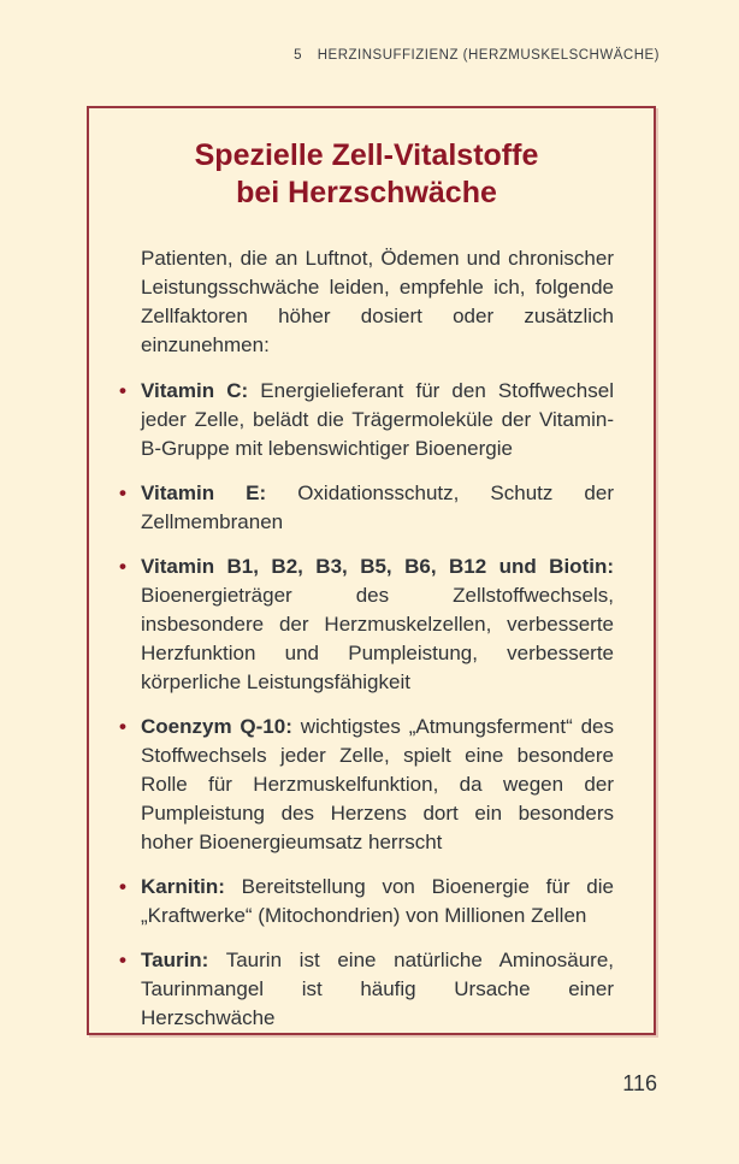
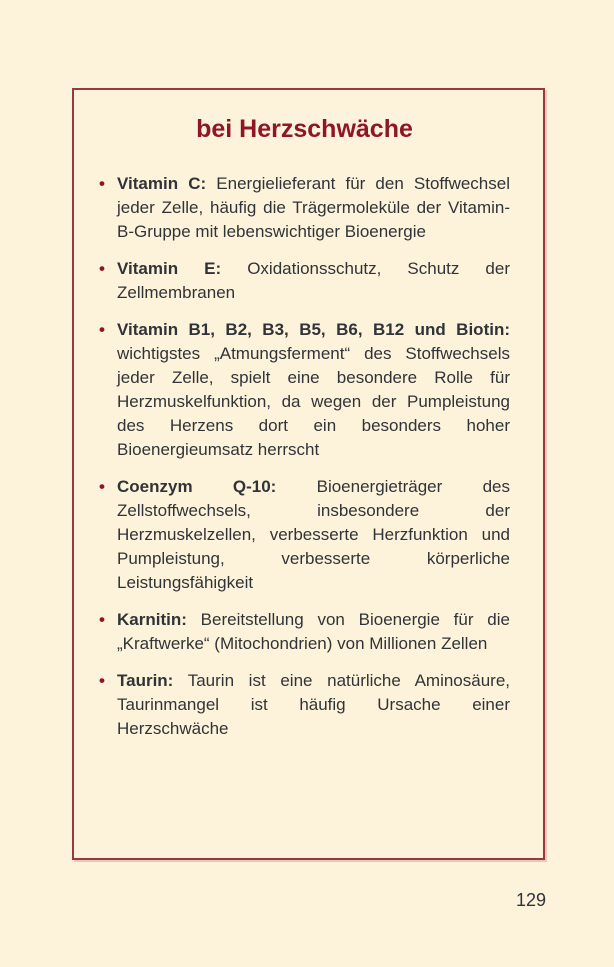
- 5 HERZINSUFFIZIENZ (HERZMUSKELSCHWÄCHE)
- Spezielle Zell-Vitalstoffe
  bei Herzschwäche
- Patienten, die an Luftnot, Ödemen und chronischer Leistungsschwäche leiden, empfehle ich, folgende Zellfaktoren höher dosiert oder zusätzlich einzunehmen:
  •
- Vitamin C: Energielieferant für den Stoffwechsel jeder Zelle, belädt die Trägermoleküle der Vitamin-B-Gruppe mit lebenswichtiger Bioenergie
+ Vitamin C: Energielieferant für den Stoffwechsel jeder Zelle, häufig die Trägermoleküle der Vitamin-B-Gruppe mit lebenswichtiger Bioenergie
  •
  Vitamin E: Oxidationsschutz, Schutz der Zellmembranen
  •
- Vitamin B1, B2, B3, B5, B6, B12 und Biotin: Bioenergieträger des Zellstoffwechsels, insbesondere der Herzmuskelzellen, verbesserte Herzfunktion und Pumpleistung, verbesserte körperliche Leistungsfähigkeit
+ Vitamin B1, B2, B3, B5, B6, B12 und Biotin: wichtigstes „Atmungsferment“ des Stoffwechsels jeder Zelle, spielt eine besondere Rolle für Herzmuskelfunktion, da wegen der Pumpleistung des Herzens dort ein besonders hoher Bioenergieumsatz herrscht
  •
- Coenzym Q-10: wichtigstes „Atmungsferment“ des Stoffwechsels jeder Zelle, spielt eine besondere Rolle für Herzmuskelfunktion, da wegen der Pumpleistung des Herzens dort ein besonders hoher Bioenergieumsatz herrscht
+ Coenzym Q-10: Bioenergieträger des Zellstoffwechsels, insbesondere der Herzmuskelzellen, verbesserte Herzfunktion und Pumpleistung, verbesserte körperliche Leistungsfähigkeit
  •
  Karnitin: Bereitstellung von Bioenergie für die „Kraftwerke“ (Mitochondrien) von Millionen Zellen
  •
  Taurin: Taurin ist eine natürliche Aminosäure, Taurinmangel ist häufig Ursache einer Herzschwäche
- 116
+ 129
